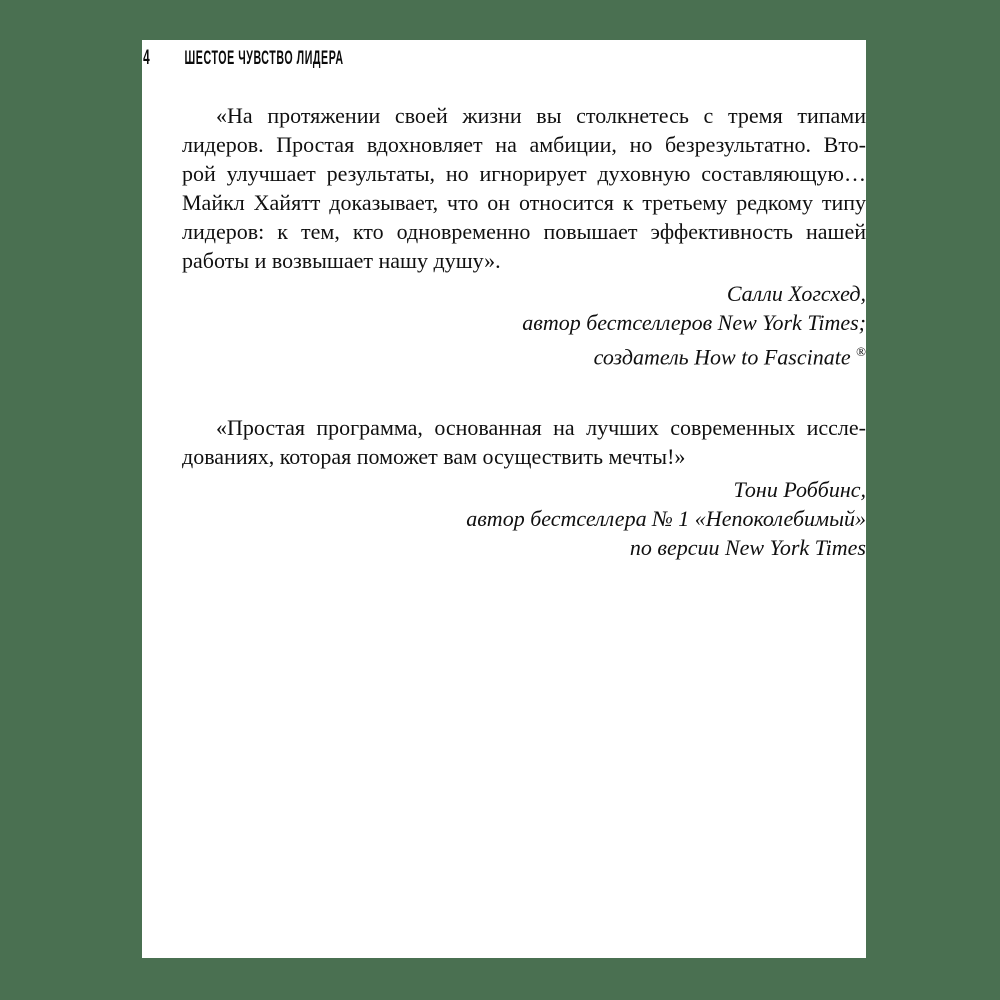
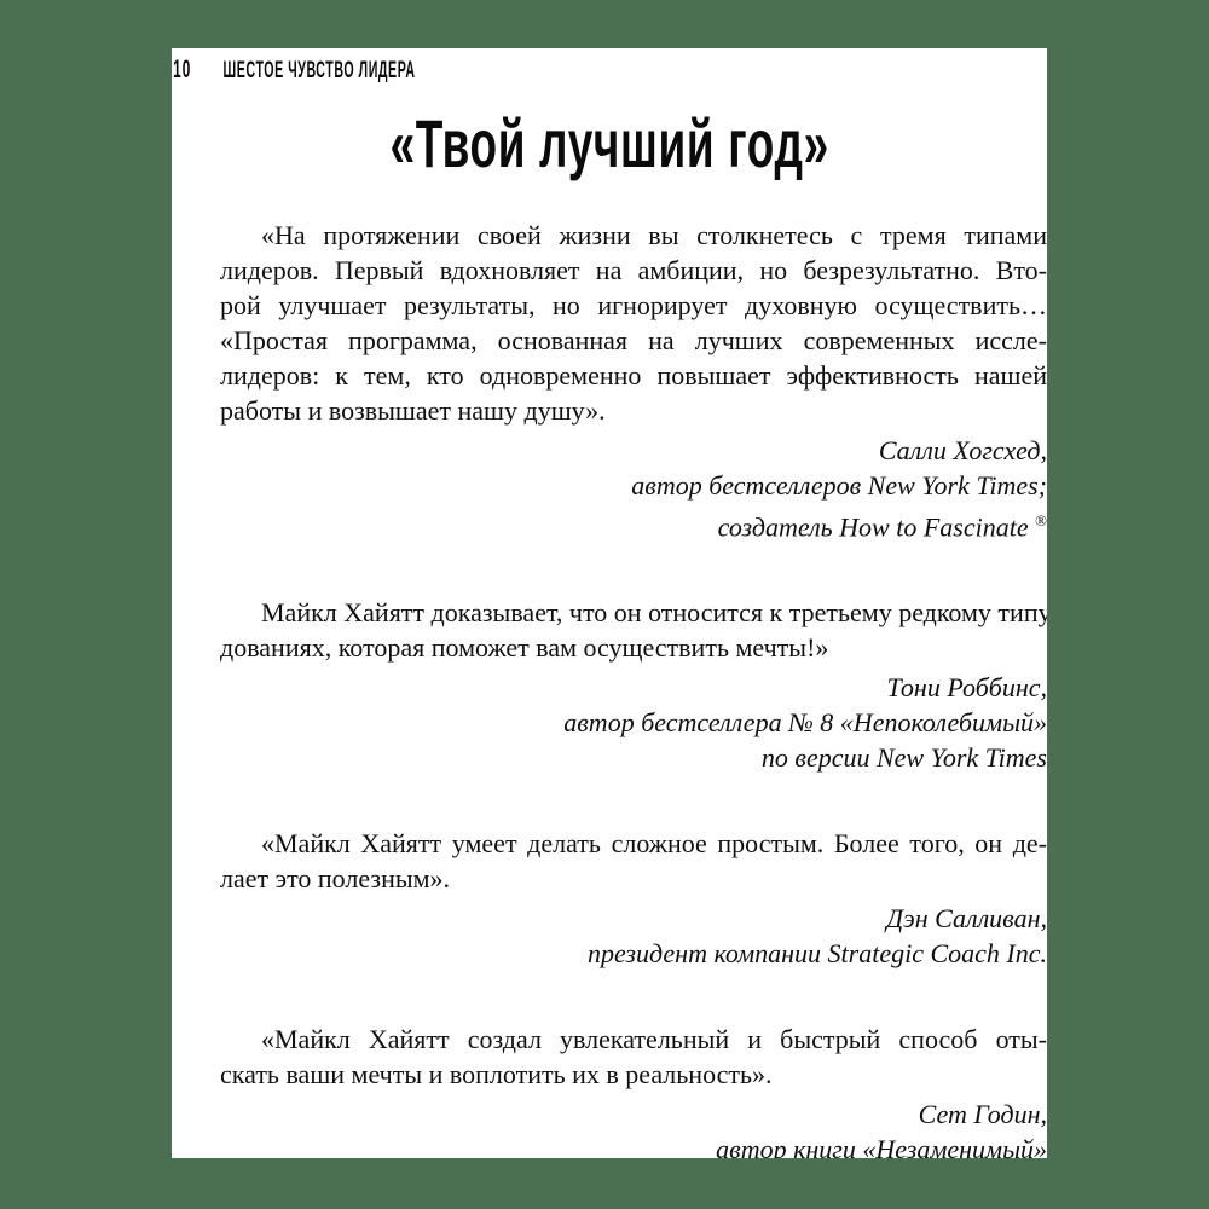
- 4
+ 10
  ШЕСТОЕ ЧУВСТВО ЛИДЕРА
+ «Твой лучший год»
  «На протяжении своей жизни вы столкнетесь с тремя типами
- лидеров. Простая вдохновляет на амбиции, но безрезультатно. Вто-
+ лидеров. Первый вдохновляет на амбиции, но безрезультатно. Вто-
- рой улучшает результаты, но игнорирует духовную составляющую…
+ рой улучшает результаты, но игнорирует духовную осуществить…
- Майкл Хайятт доказывает, что он относится к третьему редкому типу
+ «Простая программа, основанная на лучших современных иссле-
  лидеров: к тем, кто одновременно повышает эффективность нашей
  работы и возвышает нашу душу».
  Салли Хогсхед,
  автор бестселлеров New York Times;
  создатель How to Fascinate ®
- «Простая программа, основанная на лучших современных иссле-
+ Майкл Хайятт доказывает, что он относится к третьему редкому типу
  дованиях, которая поможет вам осуществить мечты!»
  Тони Роббинс,
- автор бестселлера № 1 «Непоколебимый»
+ автор бестселлера № 8 «Непоколебимый»
  по версии New York Times
+ «Майкл Хайятт умеет делать сложное простым. Более того, он де-
+ лает это полезным».
+ Дэн Салливан,
+ президент компании Strategic Coach Inc.
+ «Майкл Хайятт создал увлекательный и быстрый способ оты-
+ скать ваши мечты и воплотить их в реальность».
+ Сет Годин,
+ автор книги «Незаменимый»
